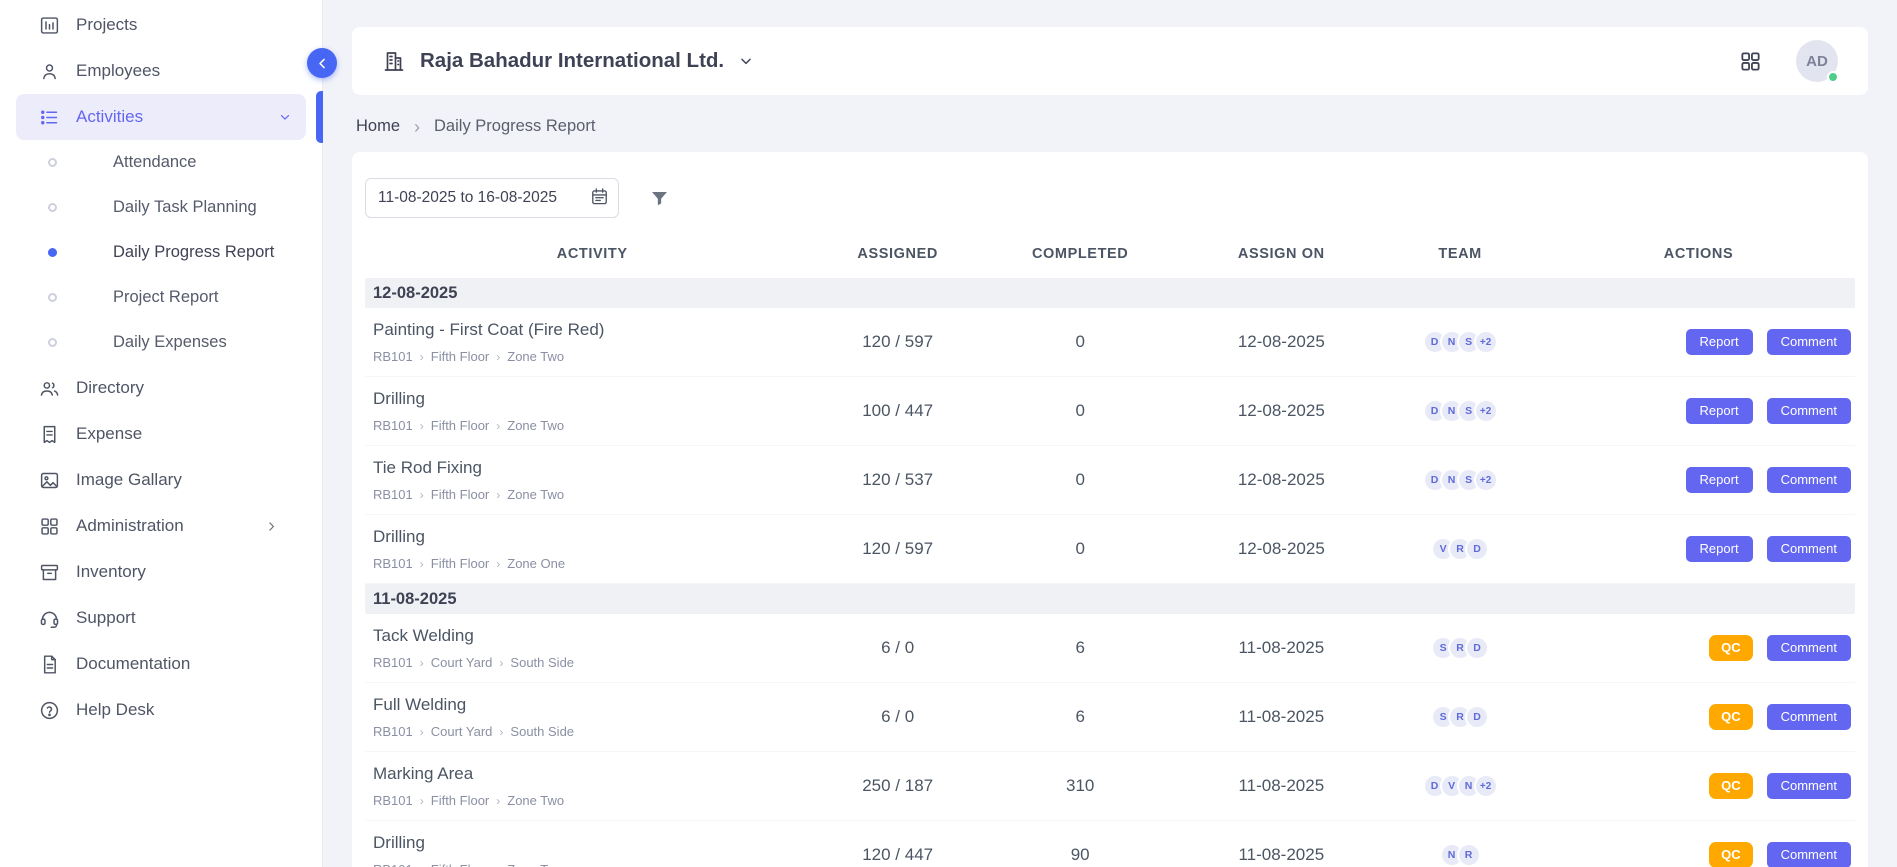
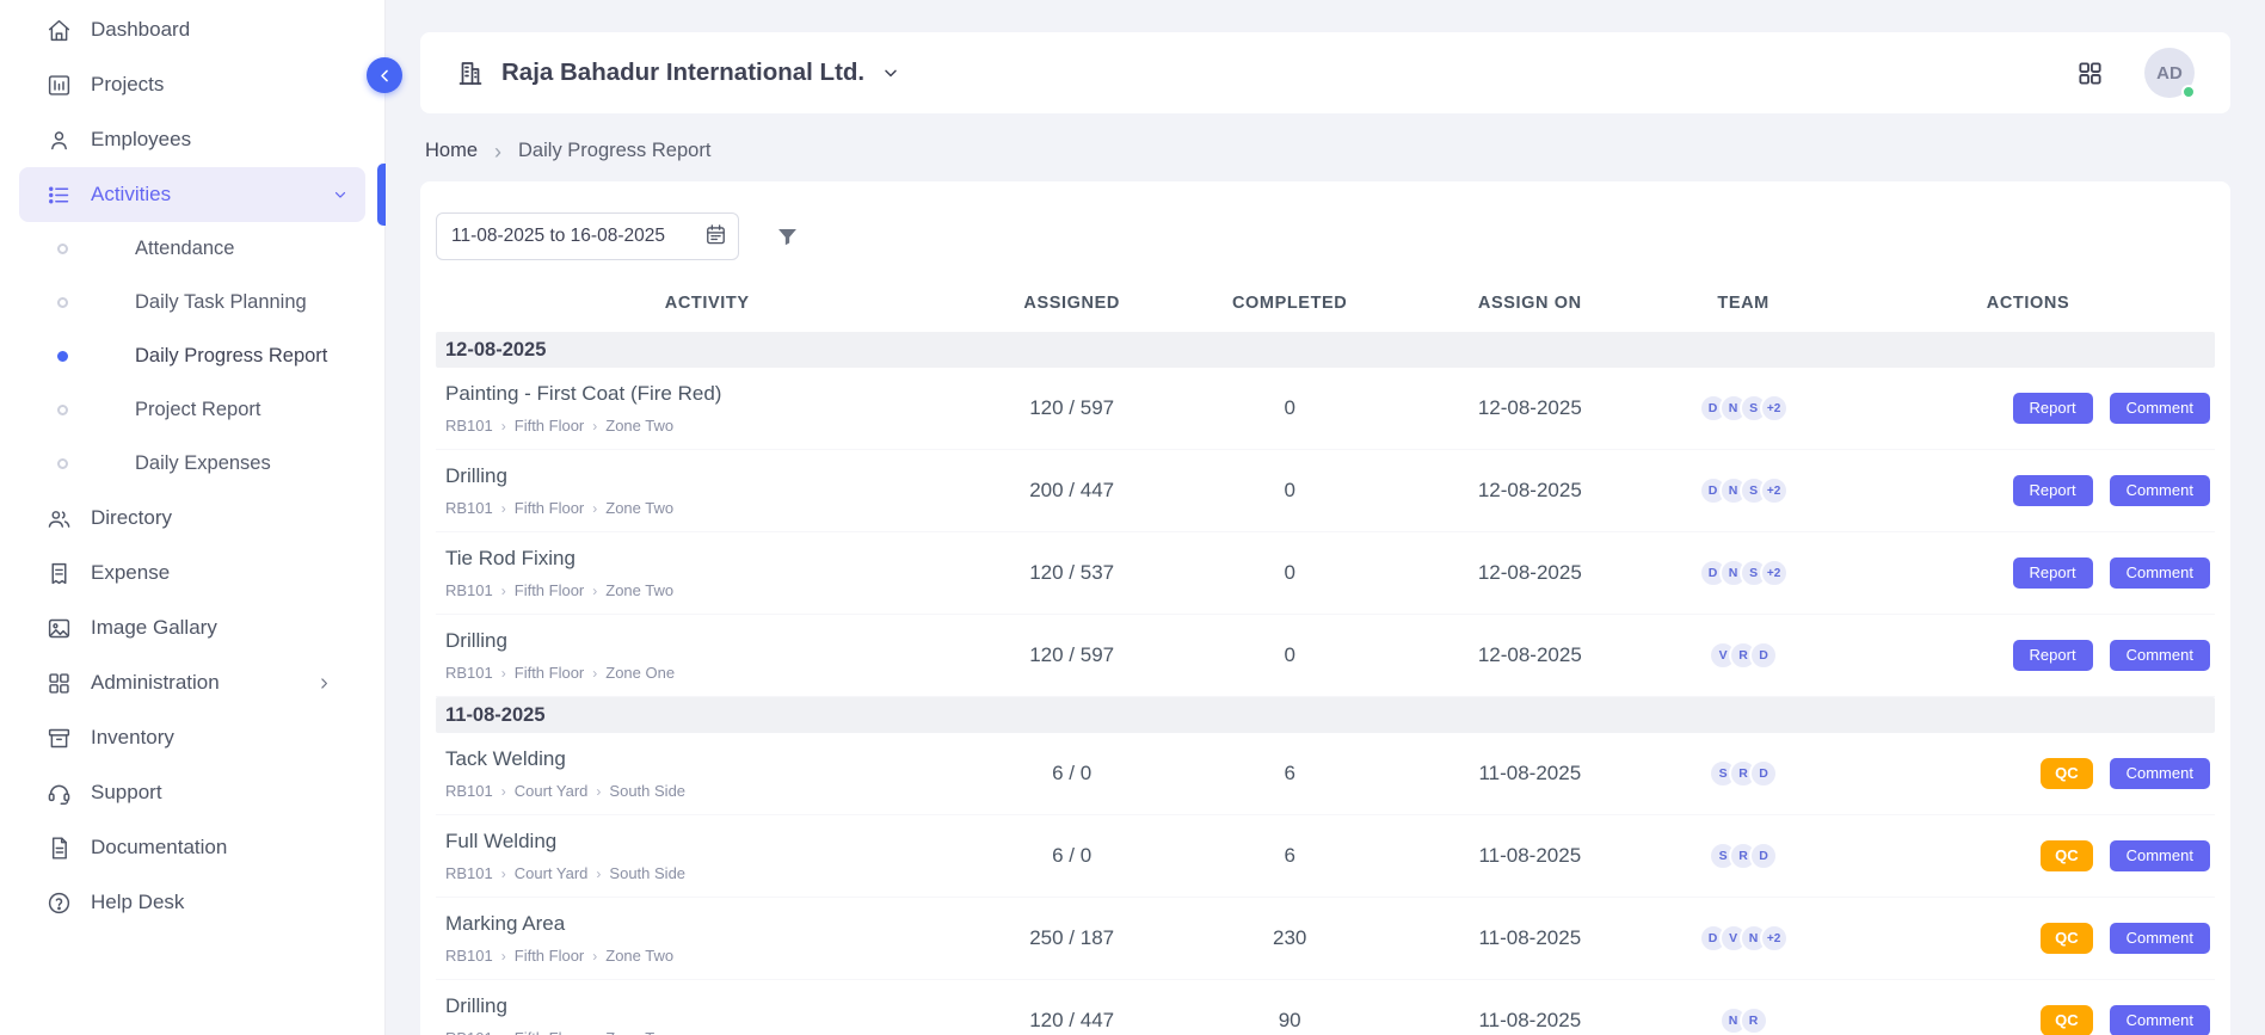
+ Dashboard
  Projects
  Employees
  Activities
  Attendance
  Daily Task Planning
  Daily Progress Report
  Project Report
  Daily Expenses
  Directory
  Expense
  Image Gallary
  Administration
  Inventory
  Support
  Documentation
  Help Desk
  Raja Bahadur International Ltd.
  AD
  Home
  ›
  Daily Progress Report
  11-08-2025 to 16-08-2025
  ACTIVITY
  ASSIGNED
  COMPLETED
  ASSIGN ON
  TEAM
  ACTIONS
  12-08-2025
  Painting - First Coat (Fire Red)
  RB101
  ›
  Fifth Floor
  ›
  Zone Two
  120 / 597
  0
  12-08-2025
  D
  N
  S
  +2
  Report
  Comment
  Drilling
  RB101
  ›
  Fifth Floor
  ›
  Zone Two
- 100 / 447
+ 200 / 447
  0
  12-08-2025
  D
  N
  S
  +2
  Report
  Comment
  Tie Rod Fixing
  RB101
  ›
  Fifth Floor
  ›
  Zone Two
  120 / 537
  0
  12-08-2025
  D
  N
  S
  +2
  Report
  Comment
  Drilling
  RB101
  ›
  Fifth Floor
  ›
  Zone One
  120 / 597
  0
  12-08-2025
  V
  R
  D
  Report
  Comment
  11-08-2025
  Tack Welding
  RB101
  ›
  Court Yard
  ›
  South Side
  6 / 0
  6
  11-08-2025
  S
  R
  D
  QC
  Comment
  Full Welding
  RB101
  ›
  Court Yard
  ›
  South Side
  6 / 0
  6
  11-08-2025
  S
  R
  D
  QC
  Comment
  Marking Area
  RB101
  ›
  Fifth Floor
  ›
  Zone Two
  250 / 187
- 310
+ 230
  11-08-2025
  D
  V
  N
  +2
  QC
  Comment
  Drilling
  120 / 447
  90
  11-08-2025
  N
  R
  QC
  Comment
